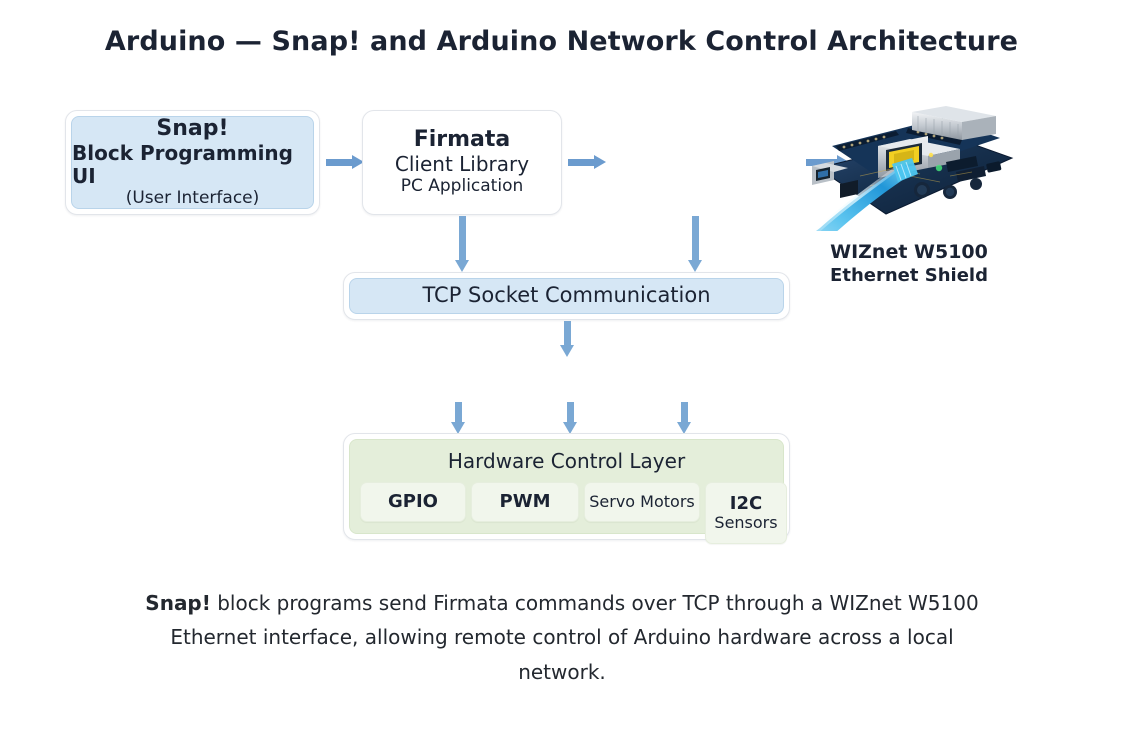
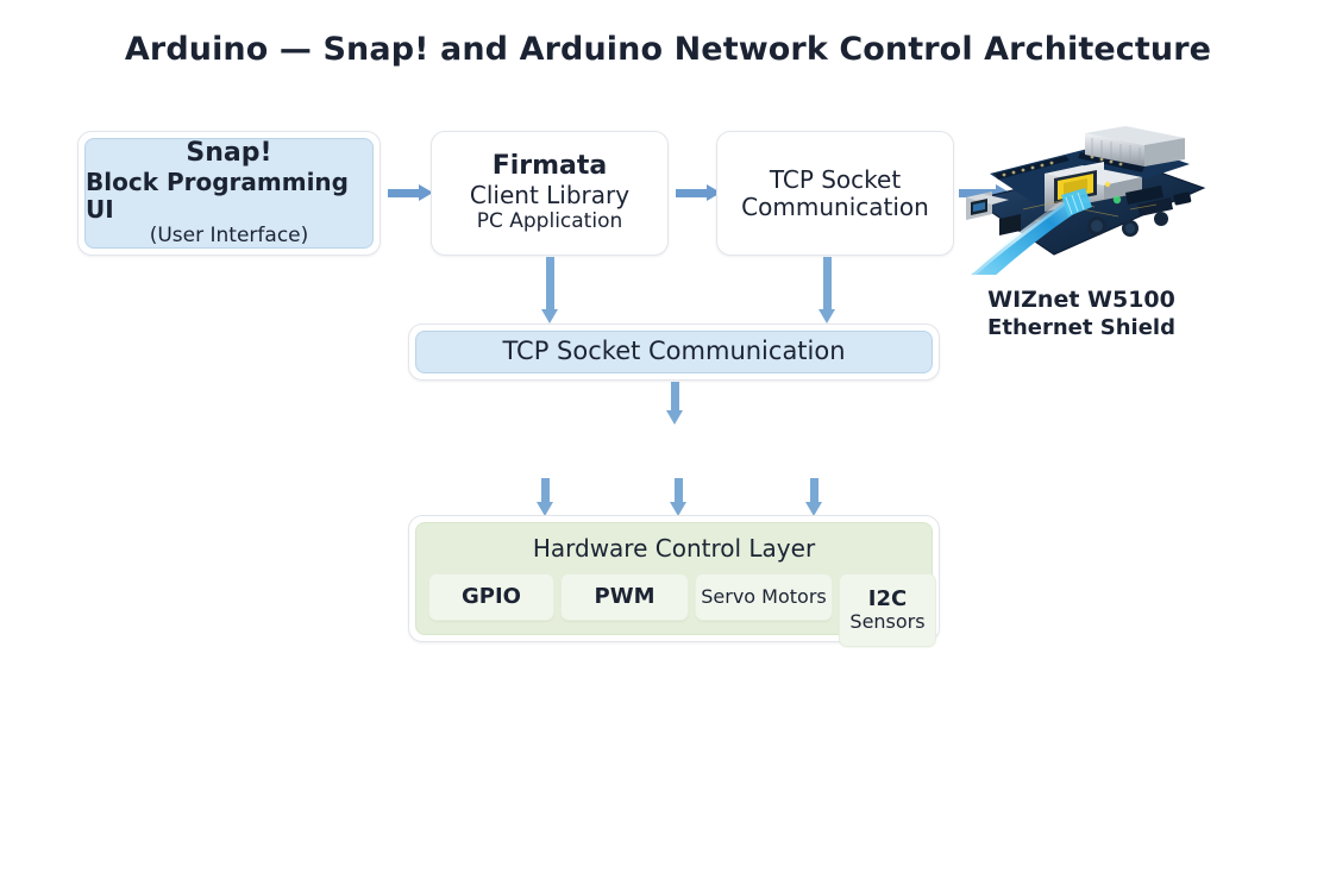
  Arduino — Snap! and Arduino Network Control Architecture
  Snap!
  Block Programming UI
  (User Interface)
  Firmata
  Client Library
  PC Application
+ TCP Socket
+ Communication
  WIZnet W5100
  Ethernet Shield
  TCP Socket Communication
  Hardware Control Layer
  GPIO
  PWM
  Servo Motors
  I2C
  Sensors
- Snap! block programs send Firmata commands over TCP through a WIZnet W5100 Ethernet interface, allowing remote control of Arduino hardware across a local network.
